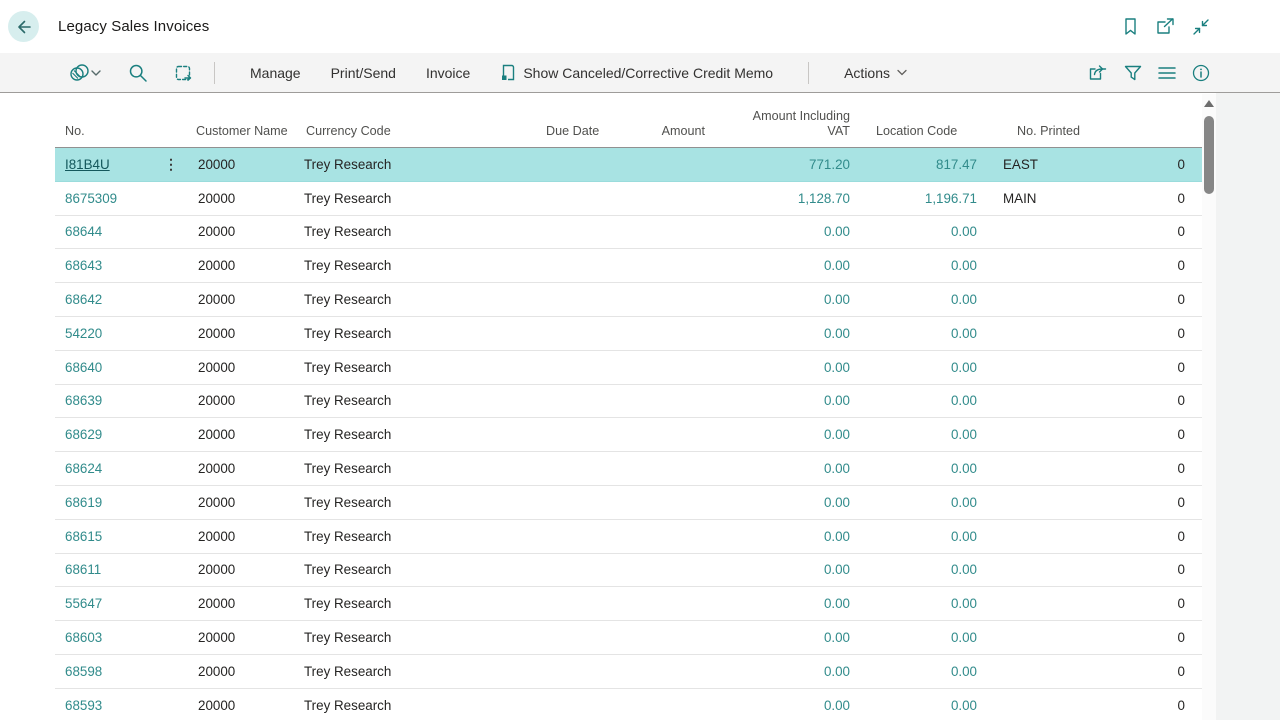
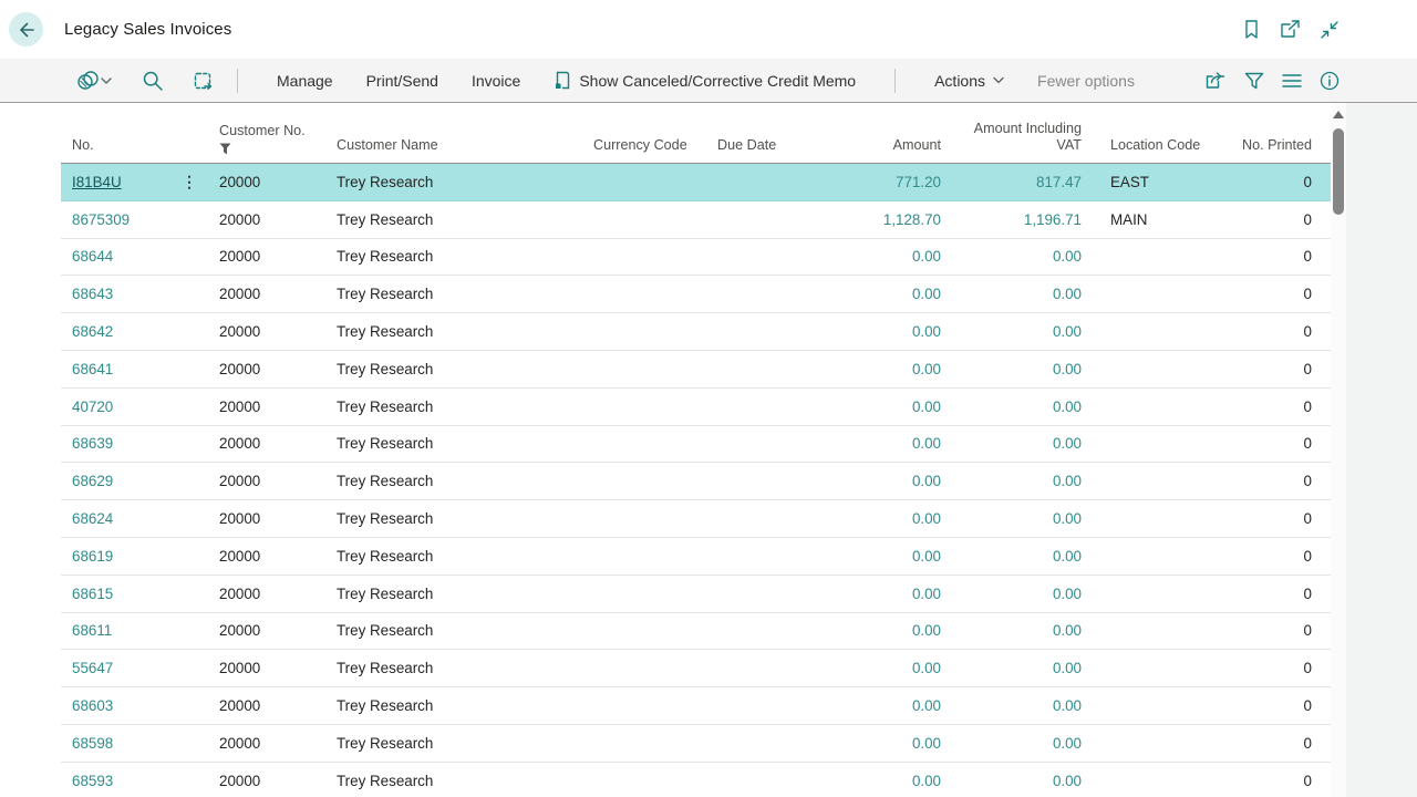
  Legacy Sales Invoices
  Manage
  Print/Send
  Invoice
  Show Canceled/Corrective Credit Memo
  Actions
+ Fewer options
  No.
+ Customer No.
  Customer Name
  Currency Code
  Due Date
  Amount
  Amount Including VAT
  Location Code
  No. Printed
  I81B4U
  ⋮
  20000
  Trey Research
  771.20
  817.47
  EAST
  0
  8675309
  20000
  Trey Research
  1,128.70
  1,196.71
  MAIN
  0
  68644
  20000
  Trey Research
  0.00
  0.00
  0
  68643
  20000
  Trey Research
  0.00
  0.00
  0
  68642
  20000
  Trey Research
  0.00
  0.00
  0
- 54220
+ 68641
  20000
  Trey Research
  0.00
  0.00
  0
- 68640
+ 40720
  20000
  Trey Research
  0.00
  0.00
  0
  68639
  20000
  Trey Research
  0.00
  0.00
  0
  68629
  20000
  Trey Research
  0.00
  0.00
  0
  68624
  20000
  Trey Research
  0.00
  0.00
  0
  68619
  20000
  Trey Research
  0.00
  0.00
  0
  68615
  20000
  Trey Research
  0.00
  0.00
  0
  68611
  20000
  Trey Research
  0.00
  0.00
  0
  55647
  20000
  Trey Research
  0.00
  0.00
  0
  68603
  20000
  Trey Research
  0.00
  0.00
  0
  68598
  20000
  Trey Research
  0.00
  0.00
  0
  68593
  20000
  Trey Research
  0.00
  0.00
  0
